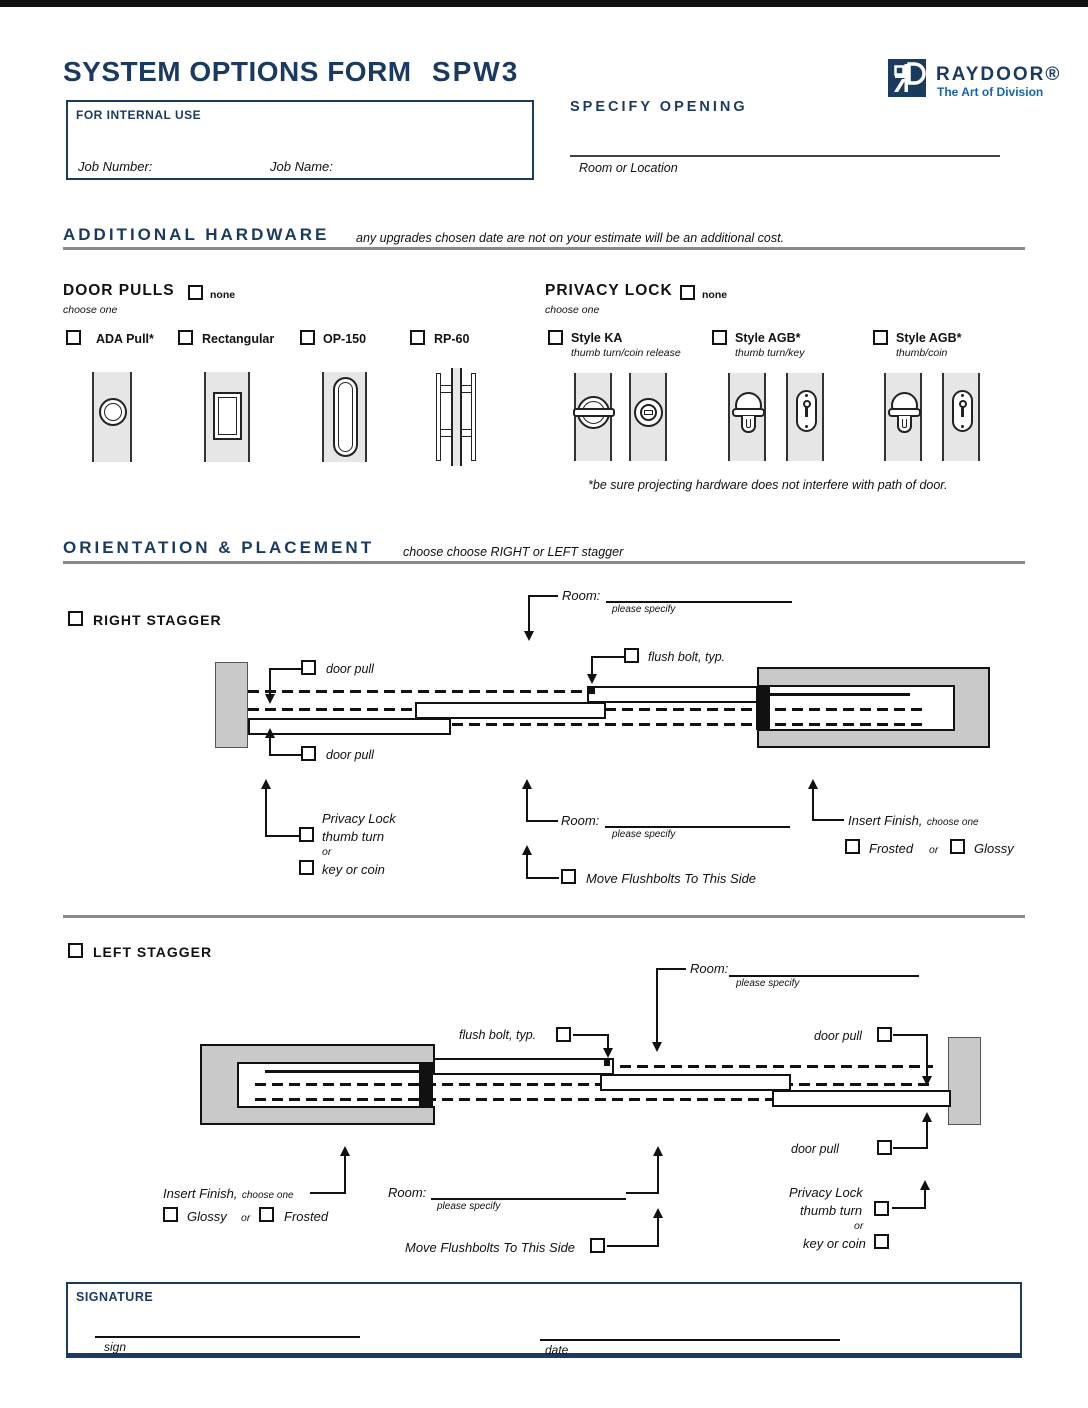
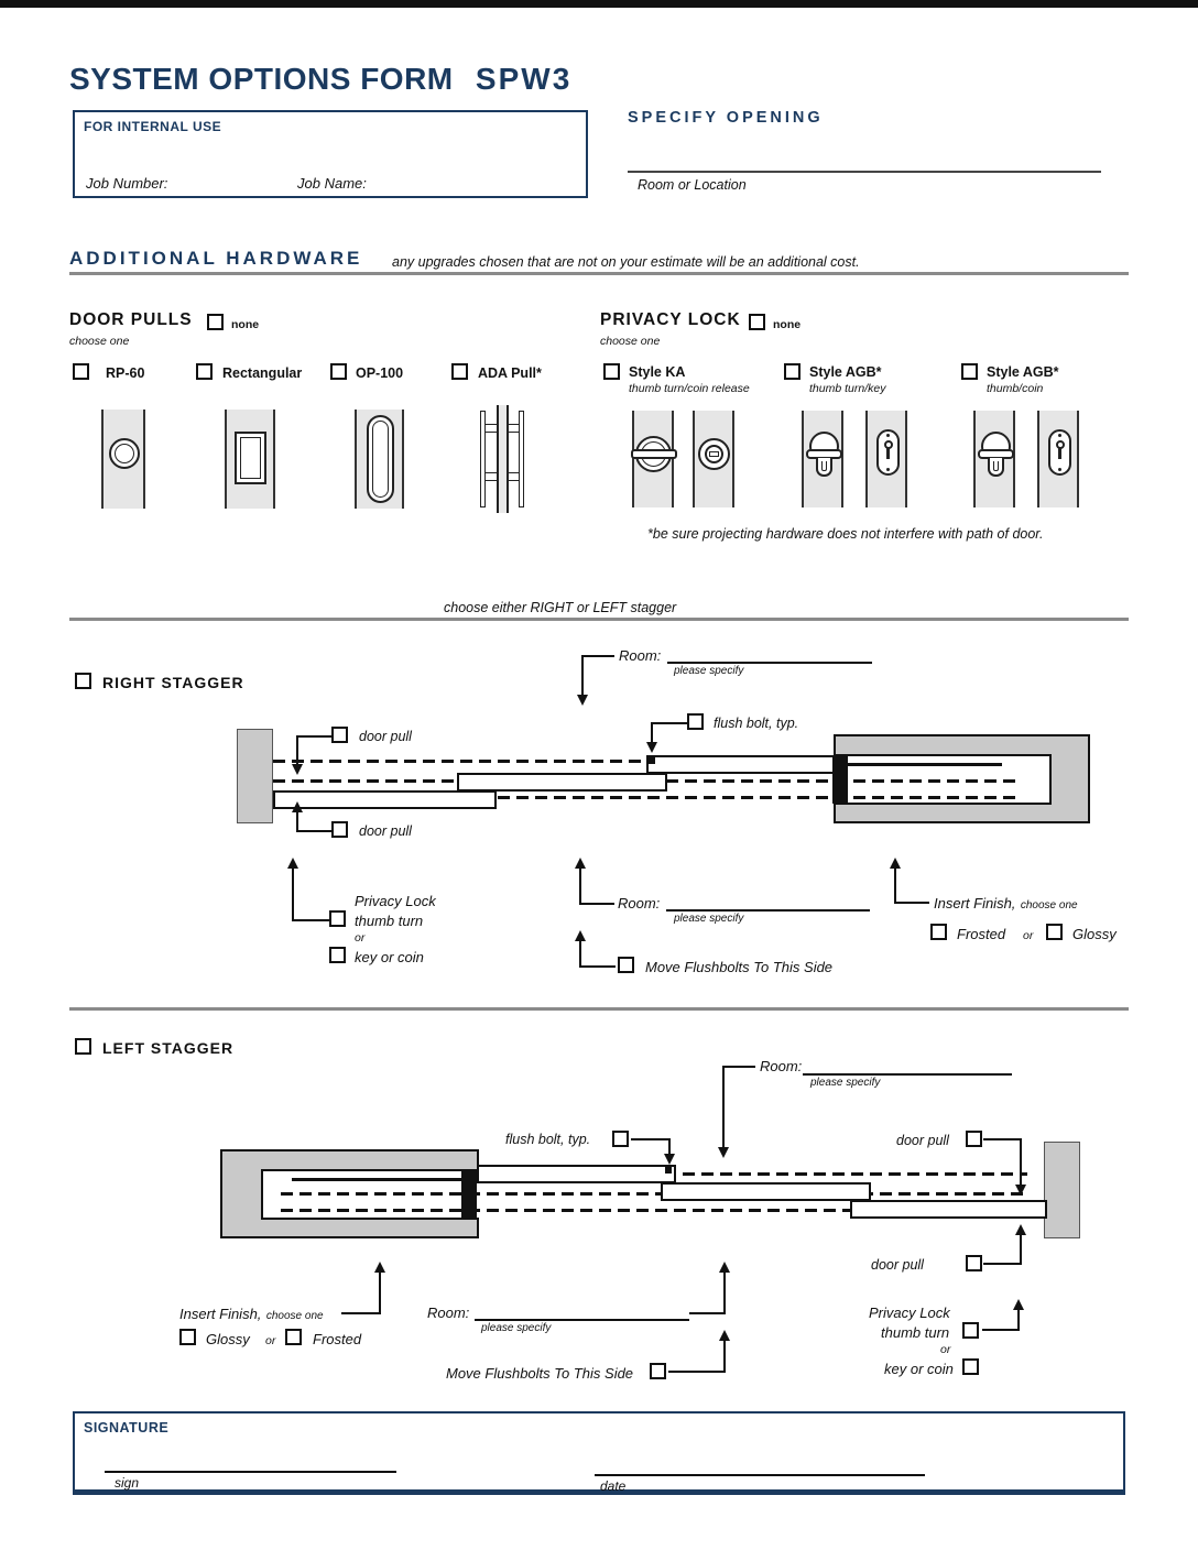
  SYSTEM OPTIONS FORM SPW3
- RAYDOOR®
- The Art of Division
  FOR INTERNAL USE
  Job Number:
  Job Name:
  SPECIFY OPENING
  Room or Location
  ADDITIONAL HARDWARE
- any upgrades chosen date are not on your estimate will be an additional cost.
+ any upgrades chosen that are not on your estimate will be an additional cost.
  DOOR PULLS
  none
  choose one
- ADA Pull*
+ RP-60
  Rectangular
- OP-150
+ OP-100
- RP-60
+ ADA Pull*
  PRIVACY LOCK
  none
  choose one
  Style KA
  thumb turn/coin release
  Style AGB*
  thumb turn/key
  Style AGB*
  thumb/coin
  *be sure projecting hardware does not interfere with path of door.
- ORIENTATION & PLACEMENT
- choose choose RIGHT or LEFT stagger
+ choose either RIGHT or LEFT stagger
  RIGHT STAGGER
  Room:
  please specify
  flush bolt, typ.
  door pull
  door pull
  Privacy Lock
  thumb turn
  or
  key or coin
  Room:
  please specify
  Move Flushbolts To This Side
  Insert Finish, choose one
  Frosted
  or
  Glossy
  LEFT STAGGER
  Room:
  please specify
  flush bolt, typ.
  door pull
  door pull
  Insert Finish, choose one
  Glossy
  or
  Frosted
  Room:
  please specify
  Move Flushbolts To This Side
  Privacy Lock
  thumb turn
  or
  key or coin
  SIGNATURE
  sign
  date
